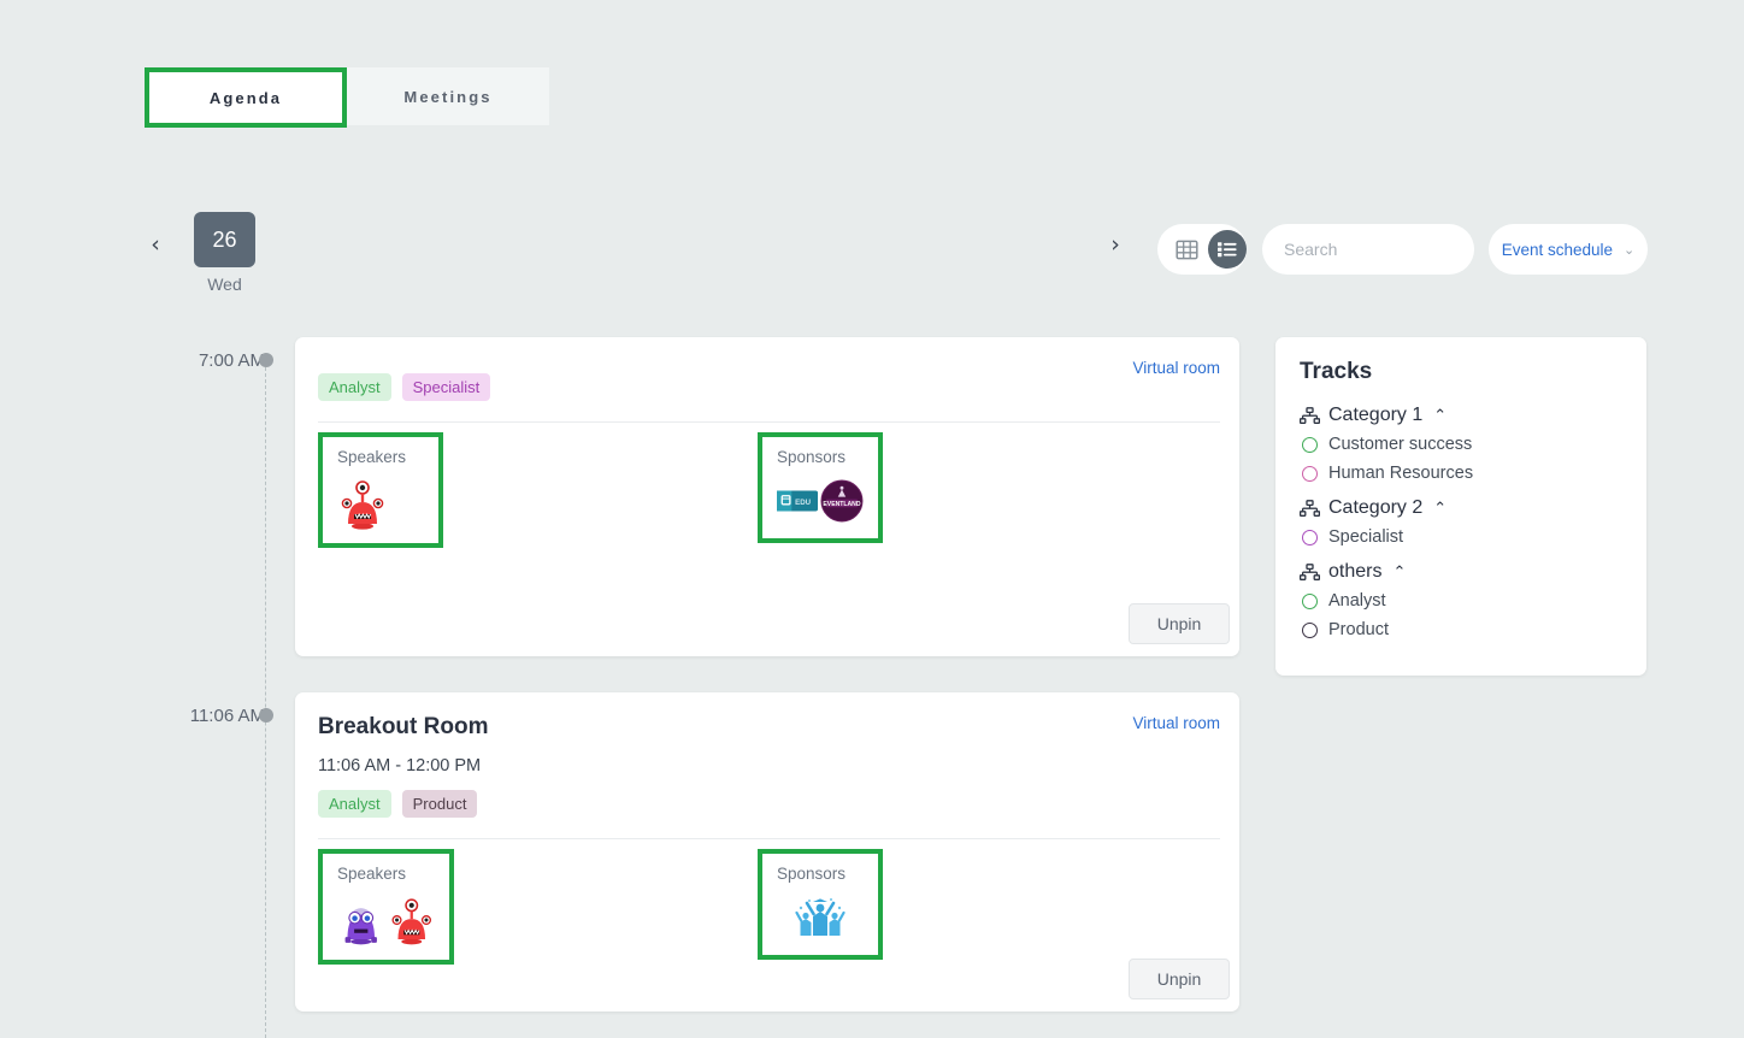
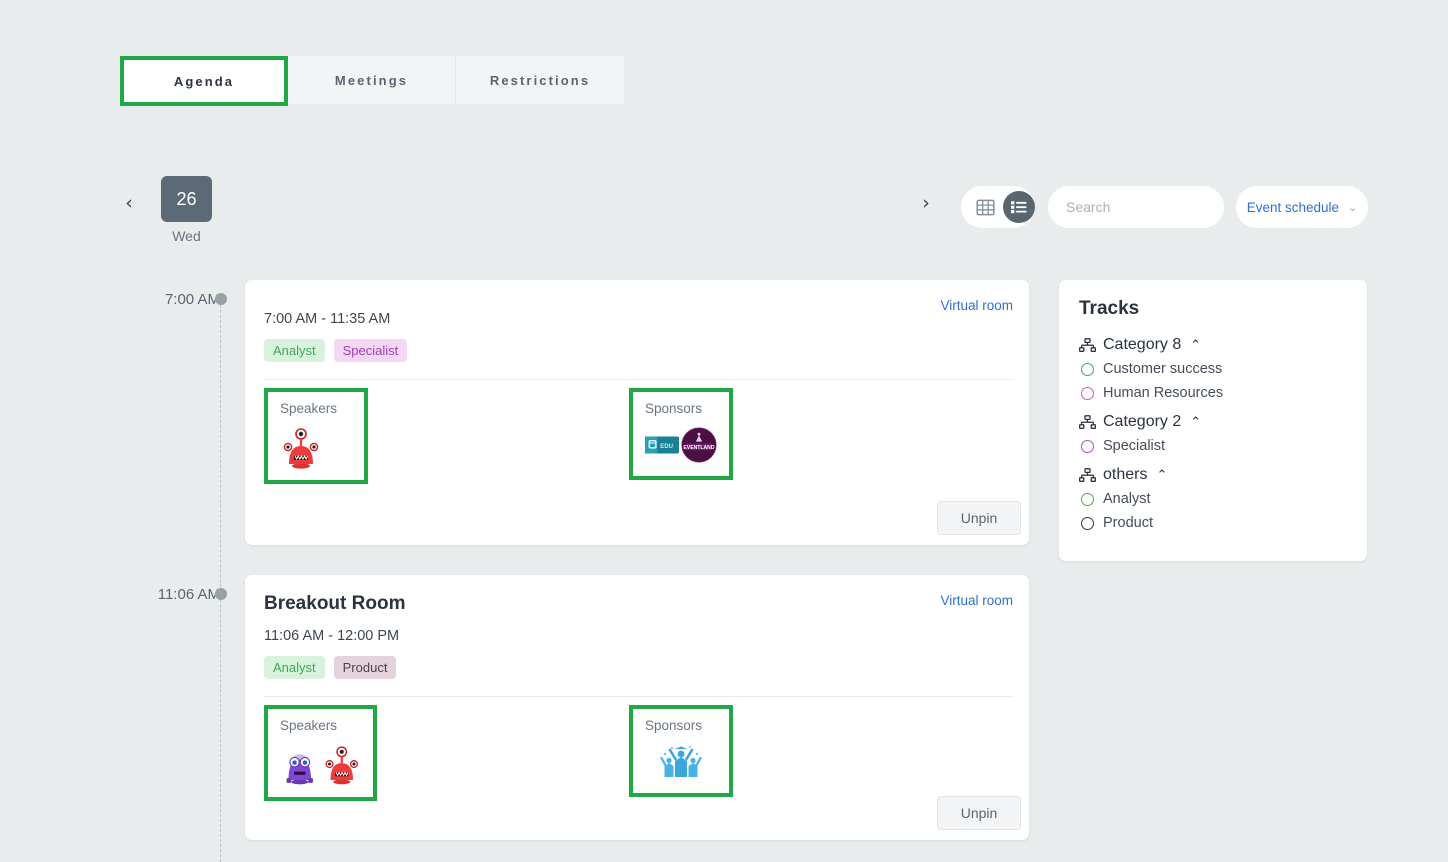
  Agenda
  Meetings
+ Restrictions
  ‹
  ›
  26
  Wed
  Search
  Event schedule
  ⌄
  7:00 AM
  11:06 AM
  Virtual room
+ 7:00 AM - 11:35 AM
  Analyst
  Specialist
  Speakers
  Sponsors
  Unpin
  Virtual room
  Breakout Room
  11:06 AM - 12:00 PM
  Analyst
  Product
  Speakers
  Sponsors
  Unpin
  Tracks
- Category 1
+ Category 8
  ⌃
  Customer success
  Human Resources
  Category 2
  ⌃
  Specialist
  others
  ⌃
  Analyst
  Product
